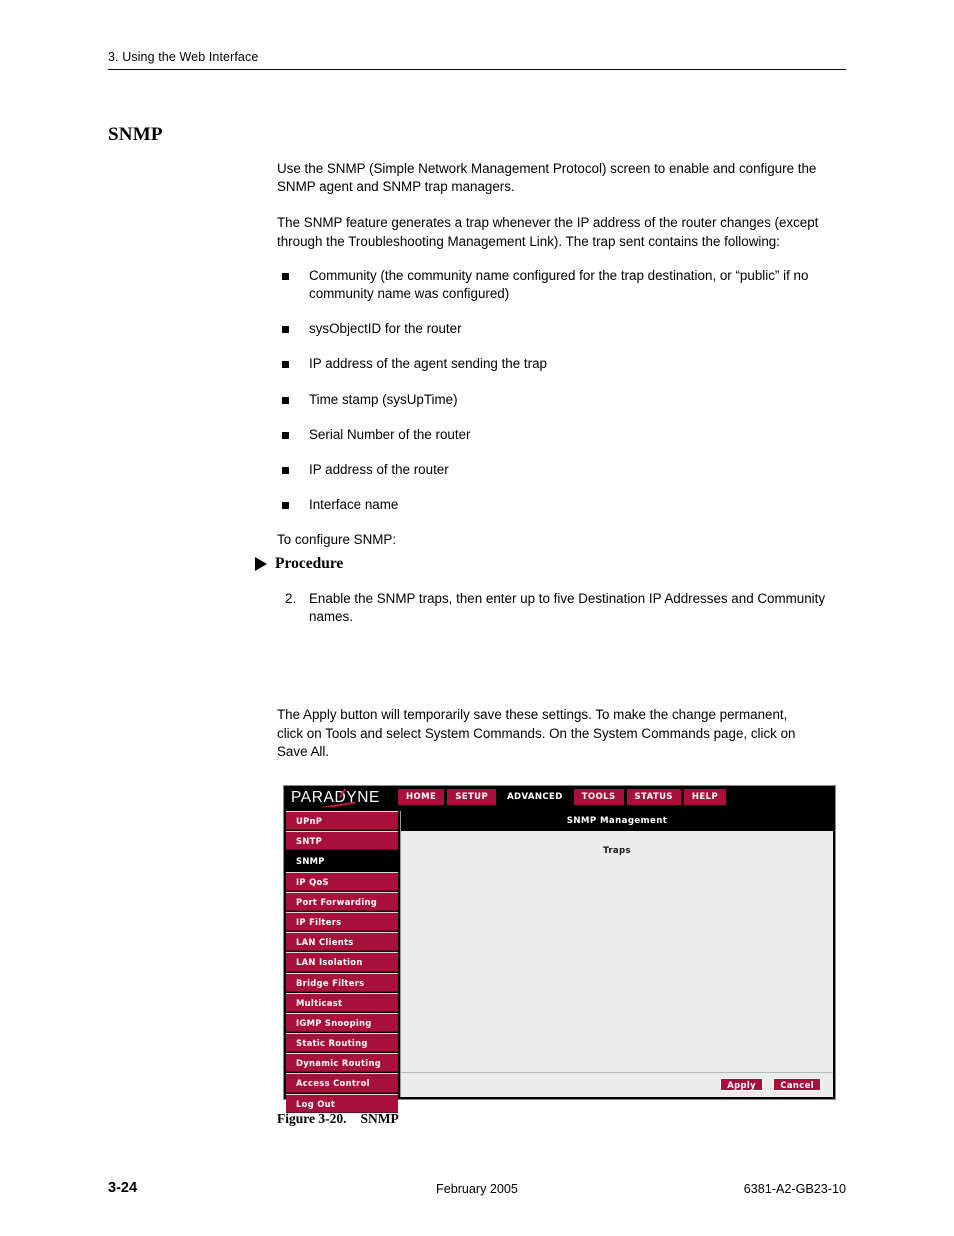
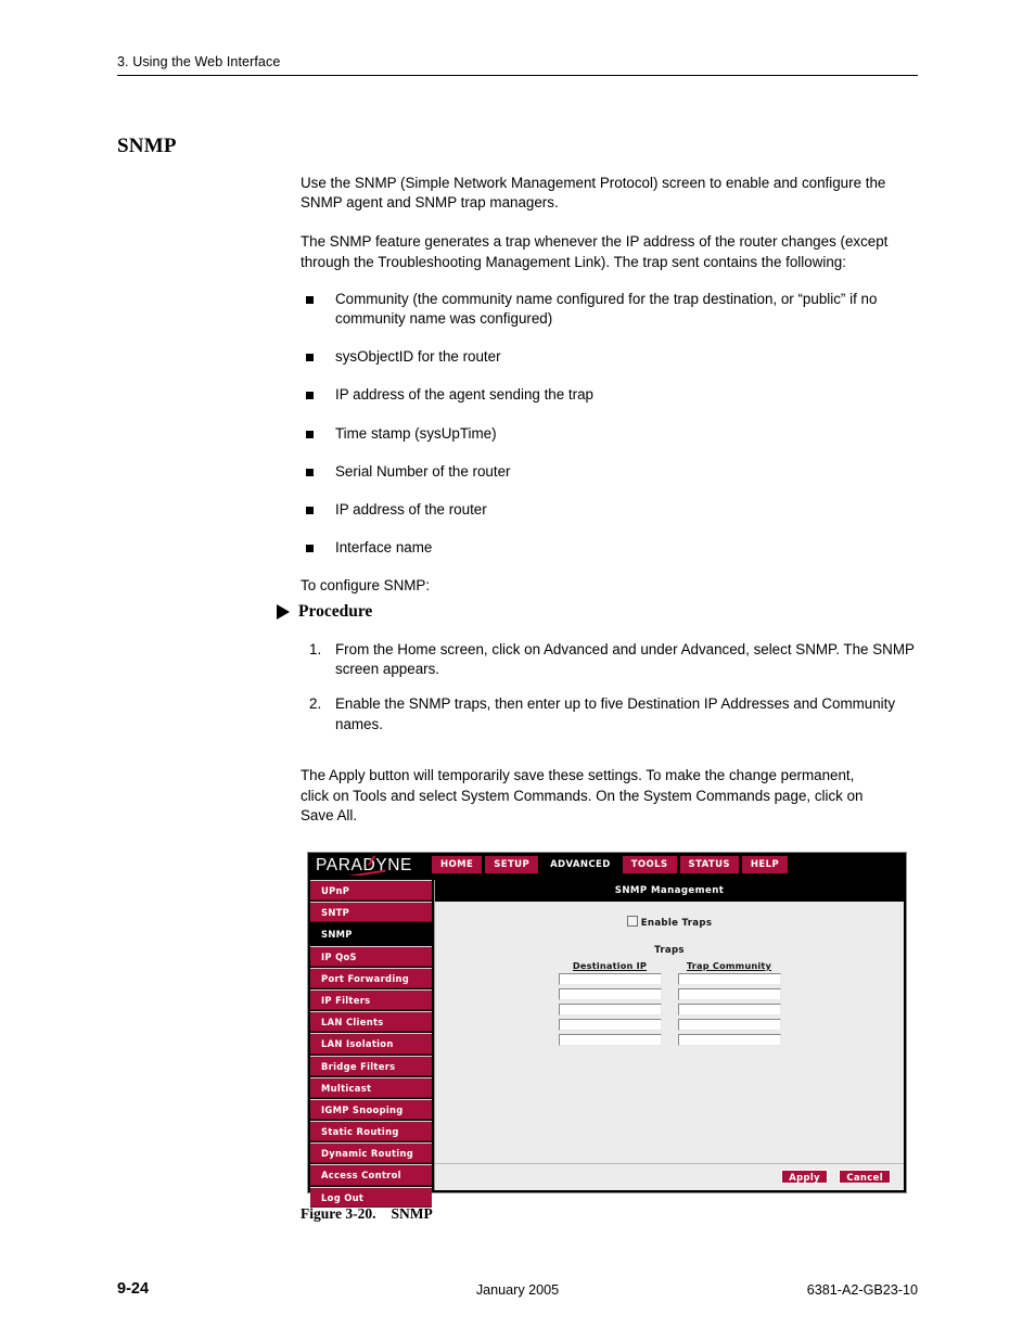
  3. Using the Web Interface
  SNMP
  Use the SNMP (Simple Network Management Protocol) screen to enable and configure the SNMP agent and SNMP trap managers.
  The SNMP feature generates a trap whenever the IP address of the router changes (except through the Troubleshooting Management Link). The trap sent contains the following:
  Community (the community name configured for the trap destination, or “public” if no community name was configured)
  sysObjectID for the router
  IP address of the agent sending the trap
  Time stamp (sysUpTime)
  Serial Number of the router
  IP address of the router
  Interface name
  To configure SNMP:
  Procedure
+ 1.
+ From the Home screen, click on Advanced and under Advanced, select SNMP. The SNMP screen appears.
  2.
  Enable the SNMP traps, then enter up to five Destination IP Addresses and Community names.
  The Apply button will temporarily save these settings. To make the change permanent, click on Tools and select System Commands. On the System Commands page, click on Save All.
  PARADYNE
  HOME
  SETUP
  ADVANCED
  TOOLS
  STATUS
  HELP
  UPnP
  SNTP
  SNMP
  IP QoS
  Port Forwarding
  IP Filters
  LAN Clients
  LAN Isolation
  Bridge Filters
  Multicast
  IGMP Snooping
  Static Routing
  Dynamic Routing
  Access Control
  Log Out
  SNMP Management
+ Enable Traps
  Traps
+ Destination IP
+ Trap Community
  Apply
  Cancel
  Figure 3-20. SNMP
- 3-24
+ 9-24
- February 2005
+ January 2005
  6381-A2-GB23-10
